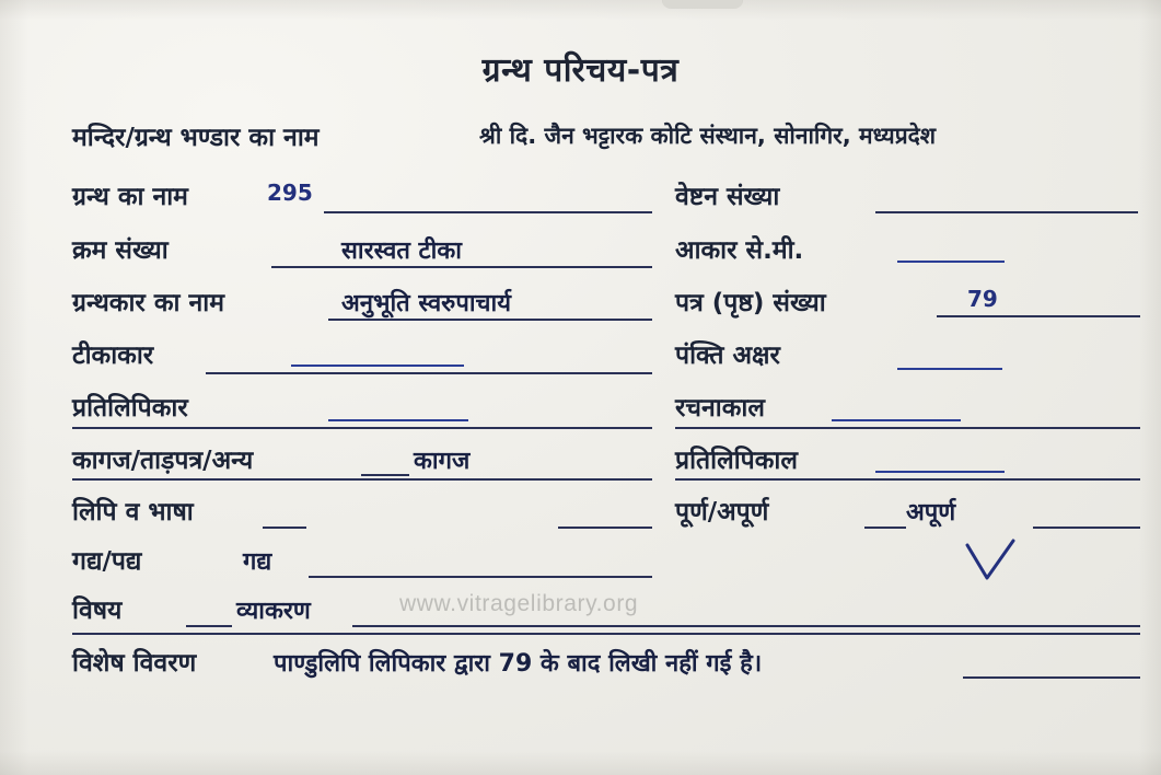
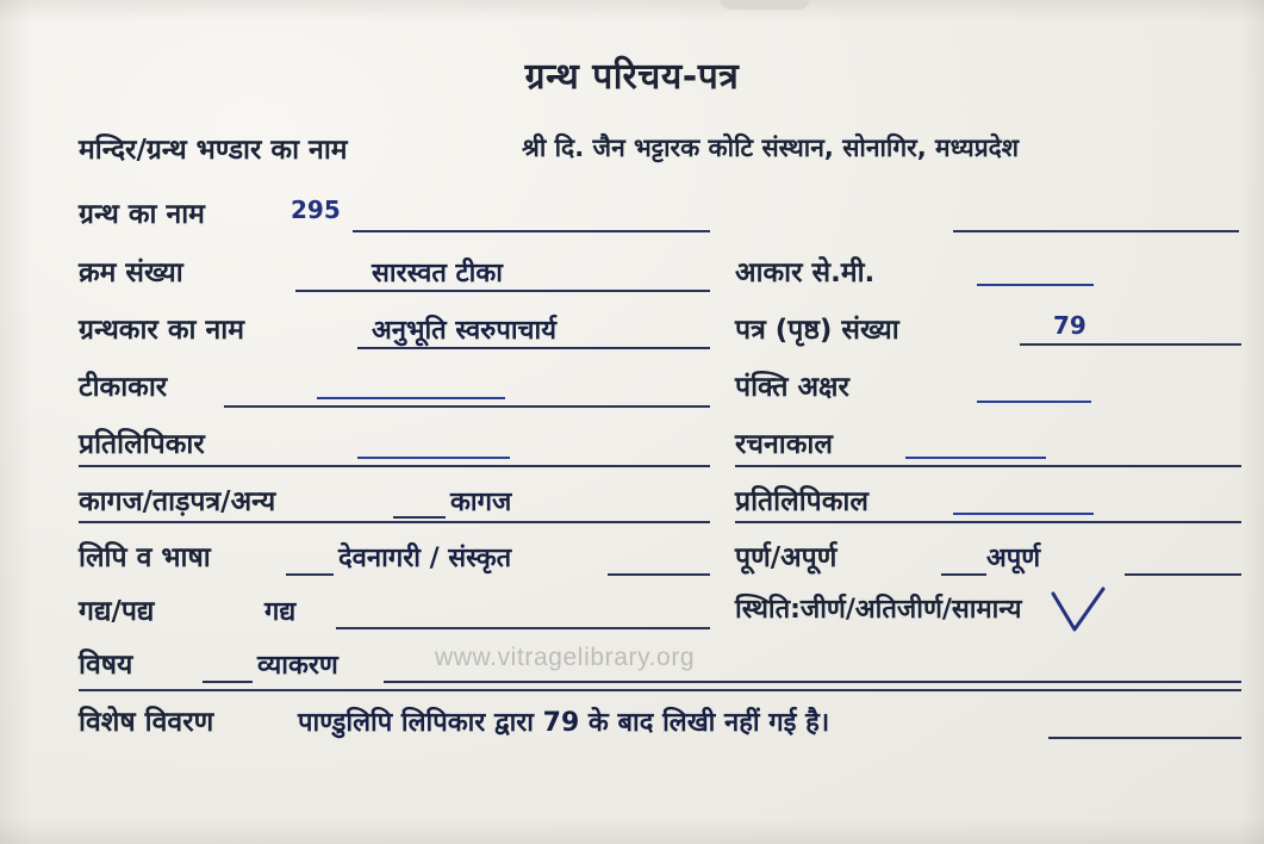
  ग्रन्थ परिचय-पत्र
  मन्दिर/ग्रन्थ भण्डार का नाम
  श्री दि. जैन भट्टारक कोटि संस्थान, सोनागिर, मध्यप्रदेश
  ग्रन्थ का नाम
  295
- वेष्टन संख्या
  क्रम संख्या
  सारस्वत टीका
  आकार से.मी.
  ग्रन्थकार का नाम
  अनुभूति स्वरुपाचार्य
  पत्र (पृष्ठ) संख्या
  79
  टीकाकार
  पंक्ति अक्षर
  प्रतिलिपिकार
  रचनाकाल
  कागज/ताड़पत्र/अन्य
  कागज
  प्रतिलिपिकाल
  लिपि व भाषा
+ देवनागरी / संस्कृत
  पूर्ण/अपूर्ण
  अपूर्ण
  गद्य/पद्य
  गद्य
+ स्थिति:जीर्ण/अतिजीर्ण/सामान्य
  विषय
  व्याकरण
  www.vitragelibrary.org
  विशेष विवरण
  पाण्डुलिपि लिपिकार द्वारा 79 के बाद लिखी नहीं गई है।
